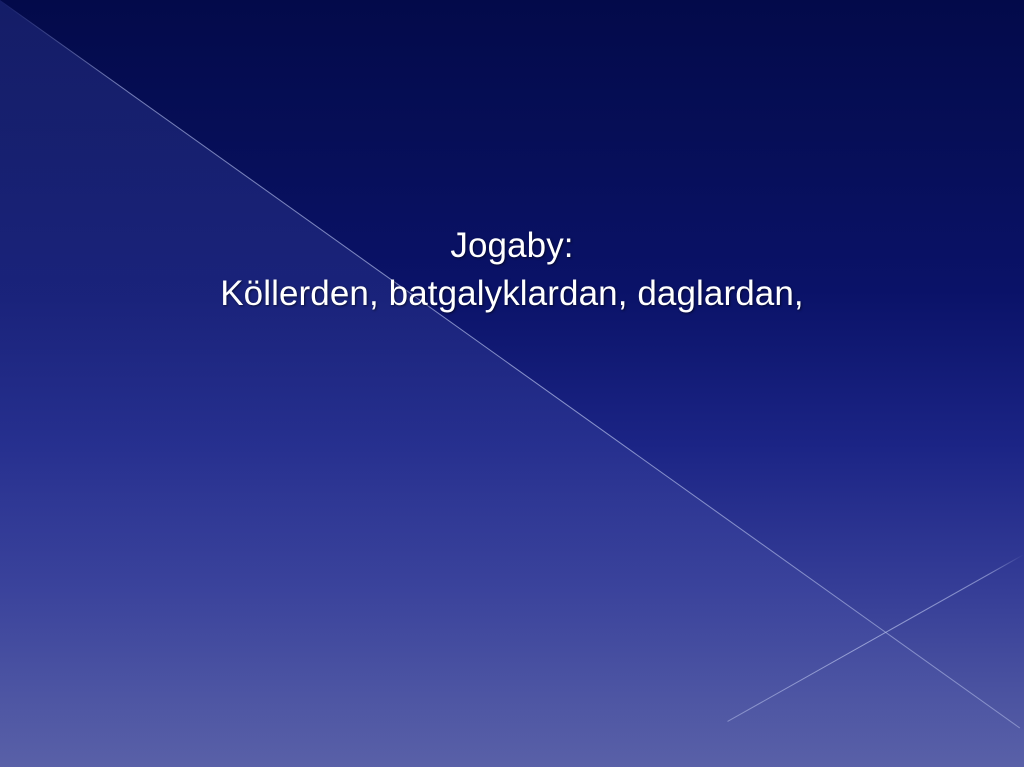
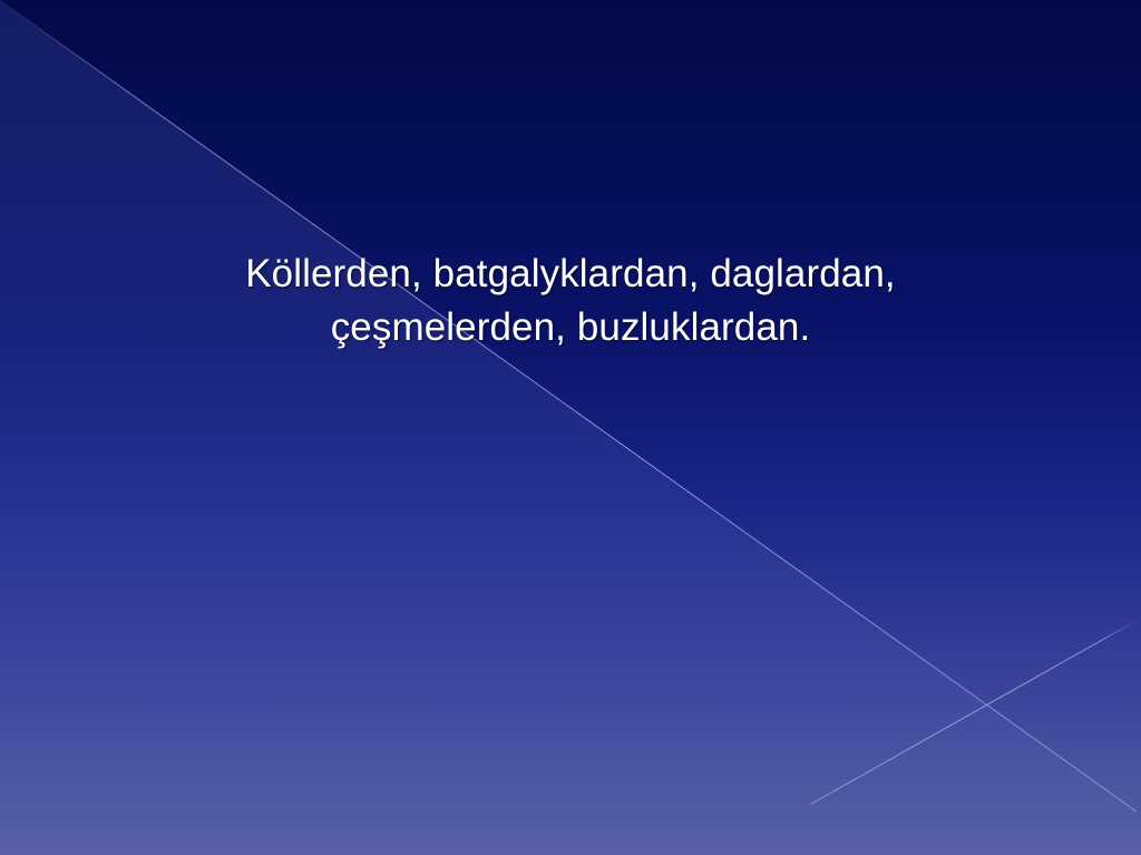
- Jogaby:
  Köllerden, batgalyklardan, daglardan,
+ çeşmelerden, buzluklardan.
